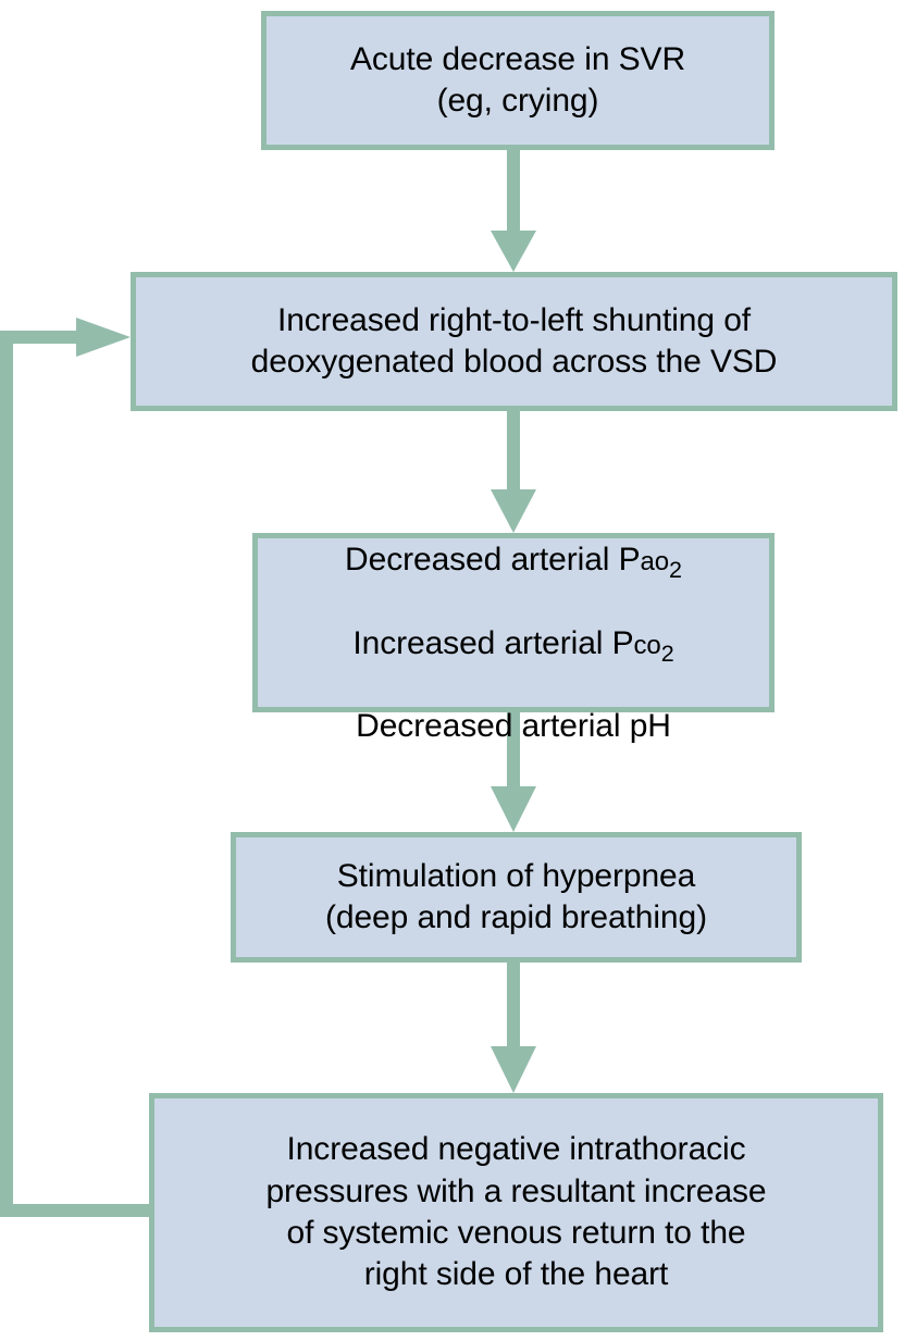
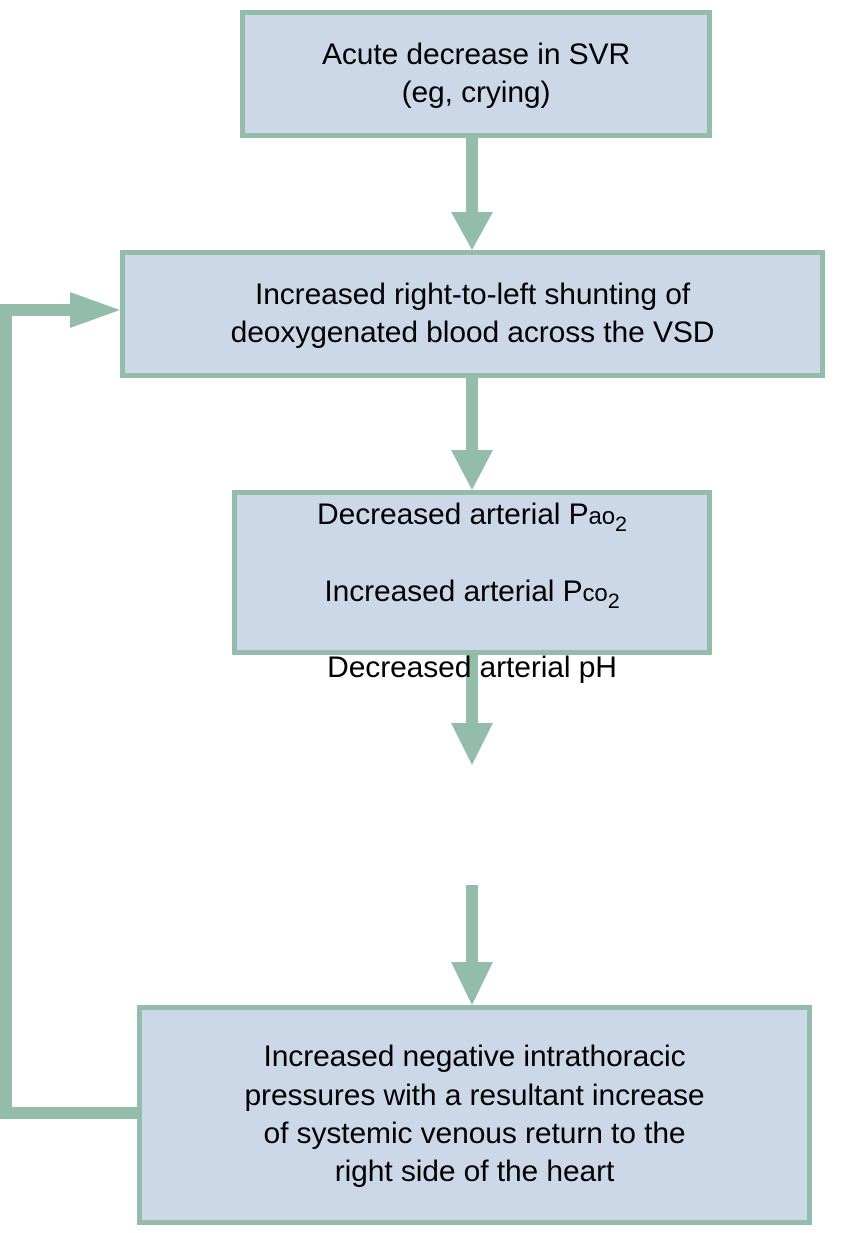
  Acute decrease in SVR
  (eg, crying)
  Increased right-to-left shunting of
  deoxygenated blood across the VSD
  Decreased arterial Pao2
  Increased arterial Pco2
  Decreased arterial pH
- Stimulation of hyperpnea
- (deep and rapid breathing)
  Increased negative intrathoracic
  pressures with a resultant increase
  of systemic venous return to the
  right side of the heart
